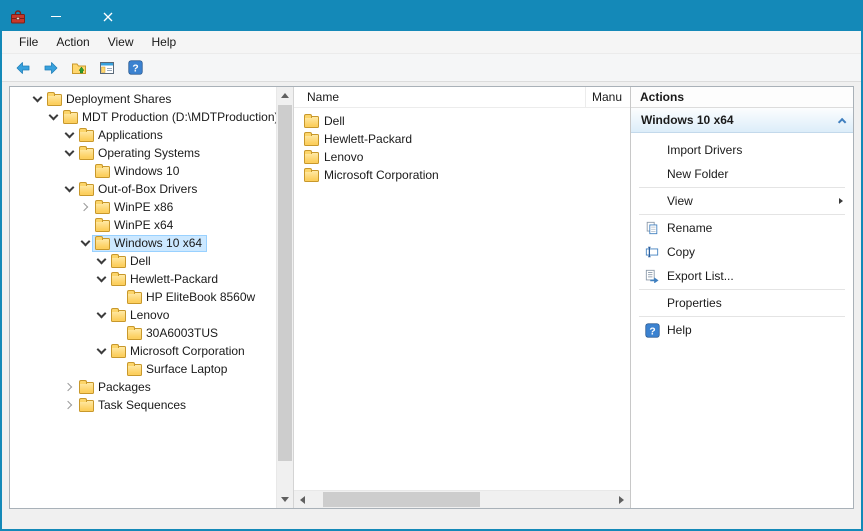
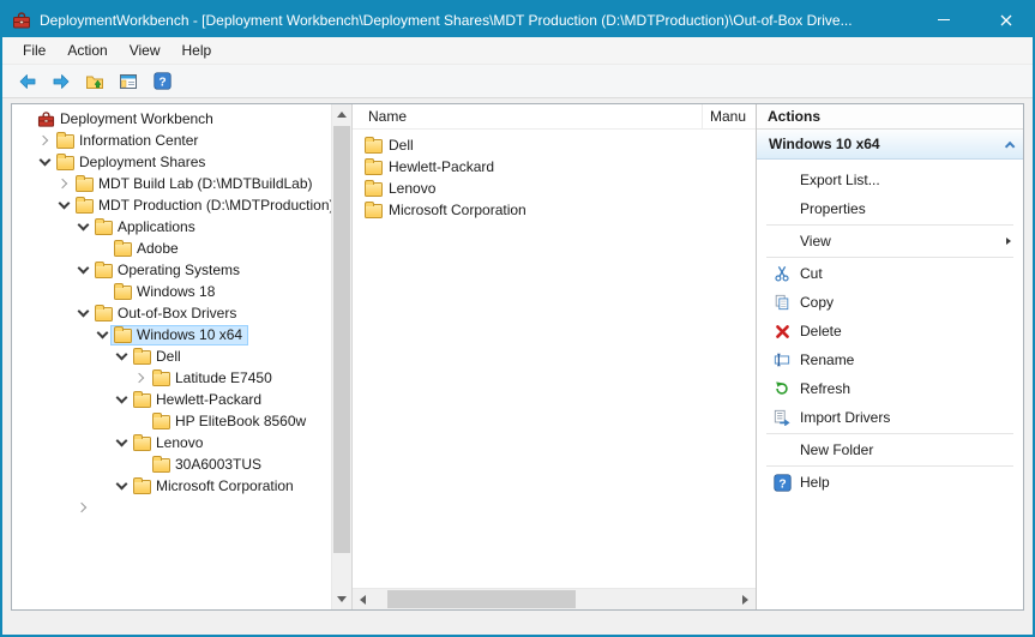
+ DeploymentWorkbench - [Deployment Workbench\Deployment Shares\MDT Production (D:\MDTProduction)\Out-of-Box Drive...
  File
  Action
  View
  Help
  ?
+ Deployment Workbench
+ Information Center
  Deployment Shares
+ MDT Build Lab (D:\MDTBuildLab)
  MDT Production (D:\MDTProduction
  Applications
+ Adobe
  Operating Systems
- Windows 10
+ Windows 18
  Out-of-Box Drivers
- WinPE x86
- WinPE x64
  Windows 10 x64
  Dell
+ Latitude E7450
  Hewlett-Packard
  HP EliteBook 8560w
  Lenovo
  30A6003TUS
  Microsoft Corporation
- Surface Laptop
- Packages
- Task Sequences
  Name
  Manu
  Dell
  Hewlett-Packard
  Lenovo
  Microsoft Corporation
  Actions
  Windows 10 x64
- Import Drivers
+ Export List...
- New Folder
+ Properties
  View
+ Cut
- Rename
+ Copy
+ Delete
- Copy
+ Rename
+ Refresh
- Export List...
+ Import Drivers
- Properties
+ New Folder
  ?
  Help
